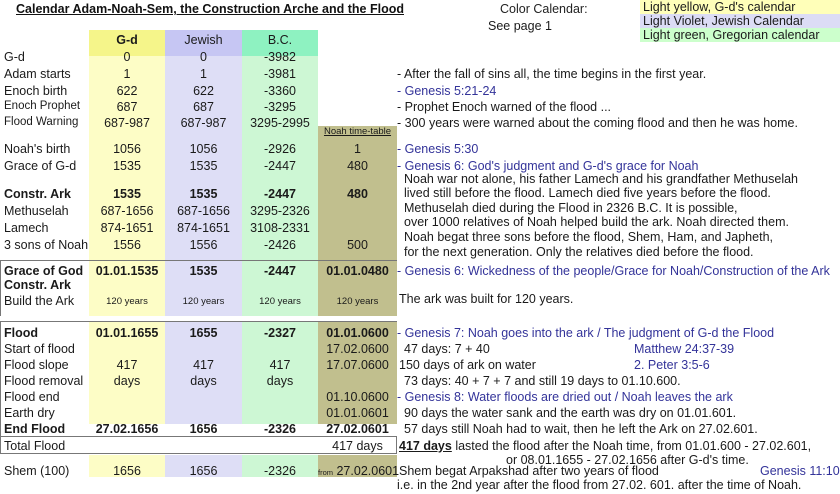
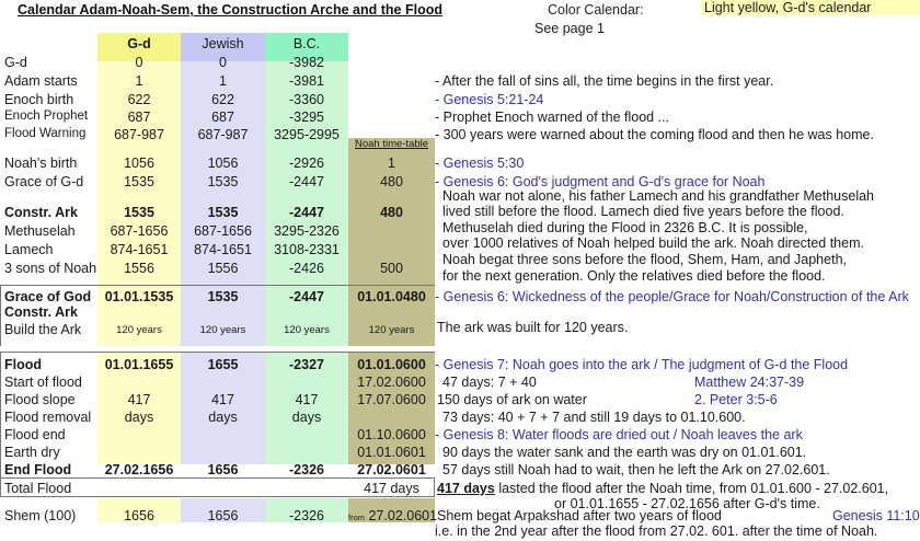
  Calendar Adam-Noah-Sem, the Construction Arche and the Flood
  See page 1
  Color Calendar:
  Light yellow, G-d's calendar
- Light Violet, Jewish Calendar
- Light green, Gregorian calendar
  G-d
  Jewish
  B.C.
  Noah time-table
  G-d
  0
  0
  -3982
  Adam starts
  1
  1
  -3981
  Enoch birth
  622
  622
  -3360
  Enoch Prophet
  687
  687
  -3295
  Flood Warning
  687-987
  687-987
  3295-2995
  Noah's birth
  1056
  1056
  -2926
  1
  Grace of G-d
  1535
  1535
  -2447
  480
  Constr. Ark
  1535
  1535
  -2447
  480
  Methuselah
  687-1656
  687-1656
  3295-2326
  Lamech
  874-1651
  874-1651
  3108-2331
  3 sons of Noah
  1556
  1556
  -2426
  500
  Grace of God
  01.01.1535
  1535
  -2447
  01.01.0480
  Constr. Ark
  Build the Ark
  120 years
  120 years
  120 years
  120 years
  Flood
  01.01.1655
  1655
  -2327
  01.01.0600
  Start of flood
  17.02.0600
  Flood slope
  417
  417
  417
  17.07.0600
  Flood removal
  days
  days
  days
  Flood end
  01.10.0600
  Earth dry
  01.01.0601
  End Flood
  27.02.1656
  1656
  -2326
  27.02.0601
  Total Flood
  417 days
  Shem (100)
  1656
  1656
  -2326
  from 27.02.0601
  - After the fall of sins all, the time begins in the first year.
  - Genesis 5:21-24
  - Prophet Enoch warned of the flood ...
  - 300 years were warned about the coming flood and then he was home.
  - Genesis 5:30
  - Genesis 6: God's judgment and G-d's grace for Noah
  Noah war not alone, his father Lamech and his grandfather Methuselah
  lived still before the flood. Lamech died five years before the flood.
  Methuselah died during the Flood in 2326 B.C. It is possible,
  over 1000 relatives of Noah helped build the ark. Noah directed them.
  Noah begat three sons before the flood, Shem, Ham, and Japheth,
  for the next generation. Only the relatives died before the flood.
  - Genesis 6: Wickedness of the people/Grace for Noah/Construction of the Ark
  The ark was built for 120 years.
  - Genesis 7: Noah goes into the ark / The judgment of G-d the Flood
  47 days: 7 + 40
  Matthew 24:37-39
  150 days of ark on water
  2. Peter 3:5-6
  73 days: 40 + 7 + 7 and still 19 days to 01.10.600.
  - Genesis 8: Water floods are dried out / Noah leaves the ark
  90 days the water sank and the earth was dry on 01.01.601.
  57 days still Noah had to wait, then he left the Ark on 27.02.601.
  417 days lasted the flood after the Noah time, from 01.01.600 - 27.02.601,
- or 08.01.1655 - 27.02.1656 after G-d's time.
+ or 01.01.1655 - 27.02.1656 after G-d's time.
  Shem begat Arpakshad after two years of flood
  Genesis 11:10
  i.e. in the 2nd year after the flood from 27.02. 601. after the time of Noah.
